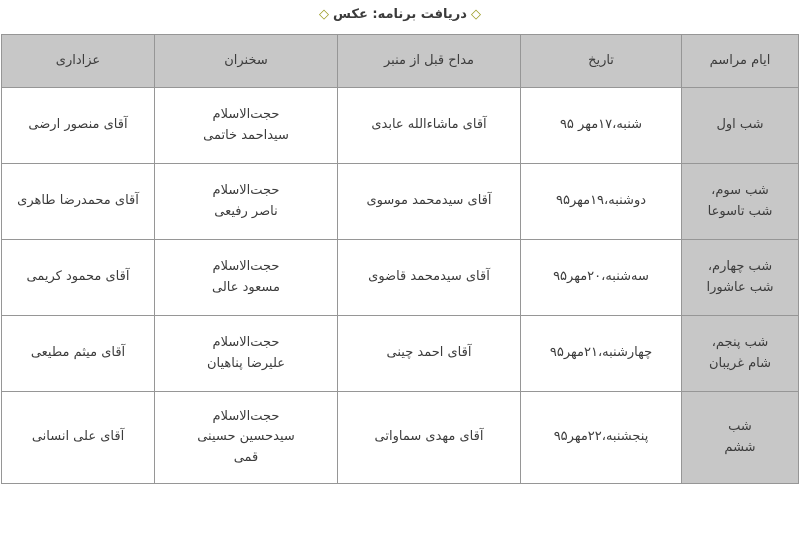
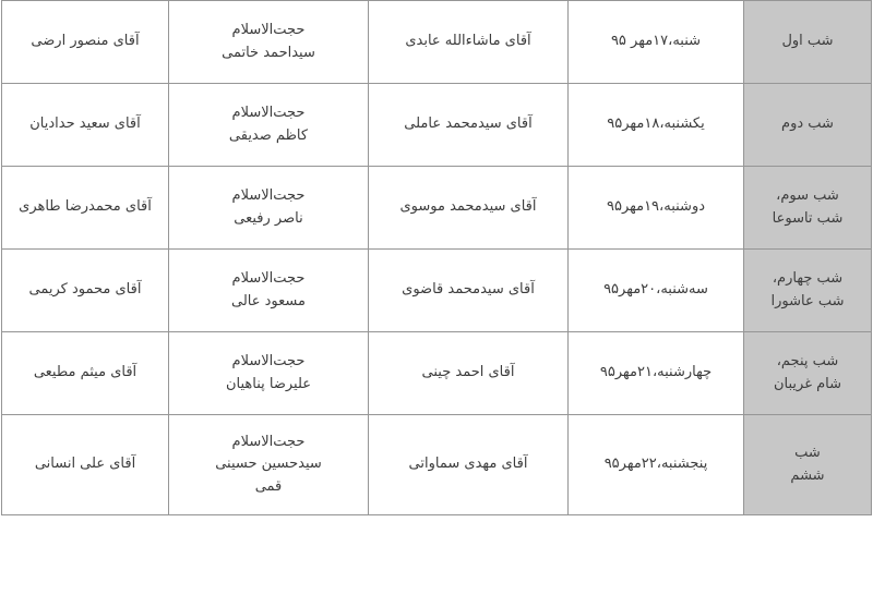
- ◇دریافت برنامه: عکس◇
- ایام مراسم	تاریخ	مداح قبل از منبر	سخنران	عزاداری
  شب اول	شنبه،۱۷مهر ۹۵	آقای ماشاءالله عابدی	حجت‌الاسلام سیداحمد خاتمی	آقای منصور ارضی
+ شب دوم	یکشنبه،۱۸مهر۹۵	آقای سیدمحمد عاملی	حجت‌الاسلام کاظم صدیقی	آقای سعید حدادیان
  شب سوم، شب تاسوعا	دوشنبه،۱۹مهر۹۵	آقای سیدمحمد موسوی	حجت‌الاسلام ناصر رفیعی	آقای محمدرضا طاهری
  شب چهارم، شب عاشورا	سه‌شنبه،۲۰مهر۹۵	آقای سیدمحمد قاضوی	حجت‌الاسلام مسعود عالی	آقای محمود کریمی
  شب پنجم، شام غریبان	چهارشنبه،۲۱مهر۹۵	آقای احمد چینی	حجت‌الاسلام علیرضا پناهیان	آقای میثم مطیعی
  شب ششم	پنجشنبه،۲۲مهر۹۵	آقای مهدی سماواتی	حجت‌الاسلام سیدحسین حسینی قمی	آقای علی انسانی
